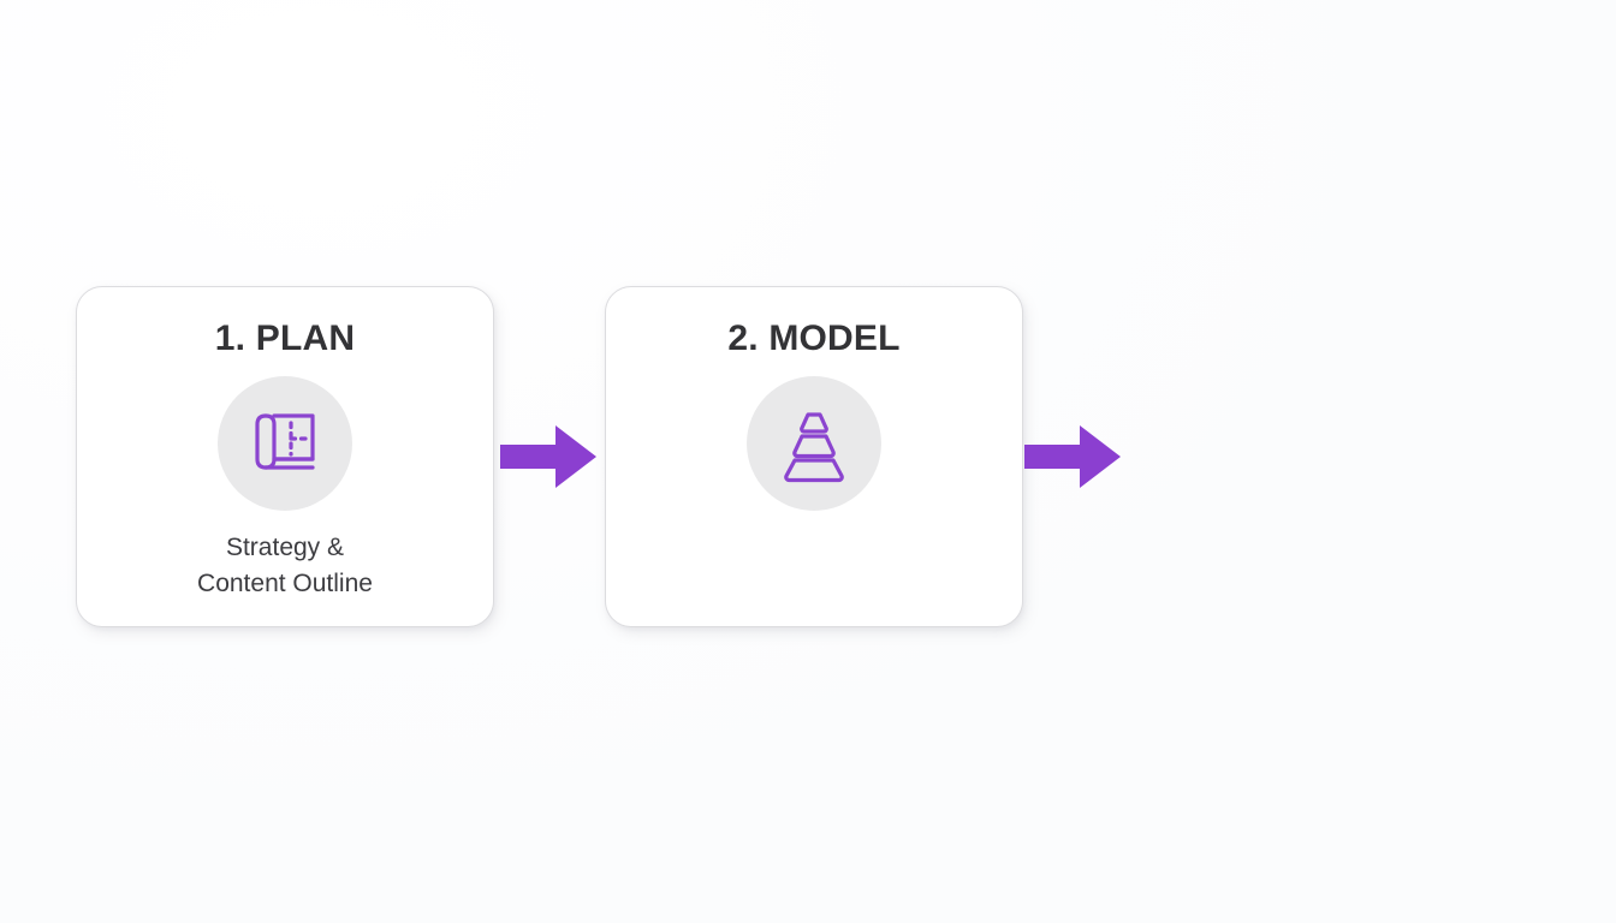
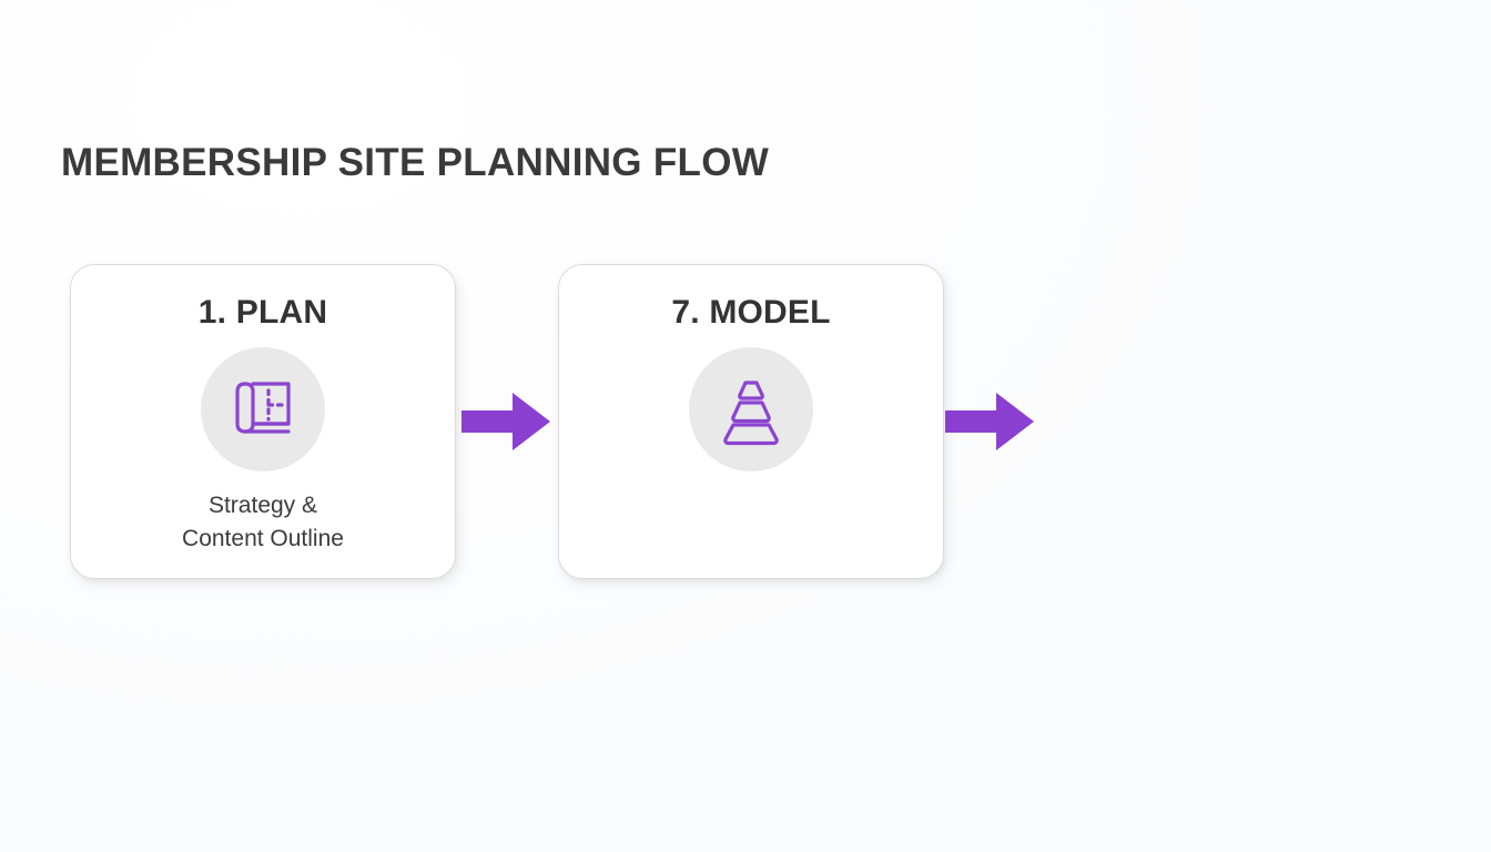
+ MEMBERSHIP SITE PLANNING FLOW
  1. PLAN
  Strategy &
  Content Outline
- 2. MODEL
+ 7. MODEL
